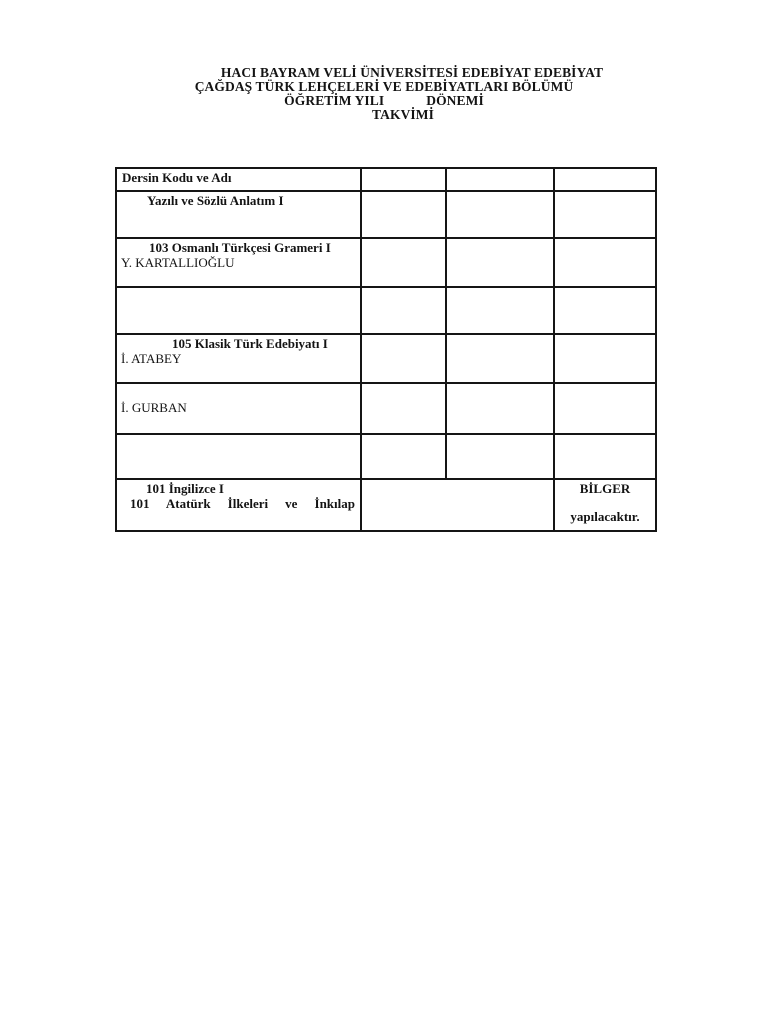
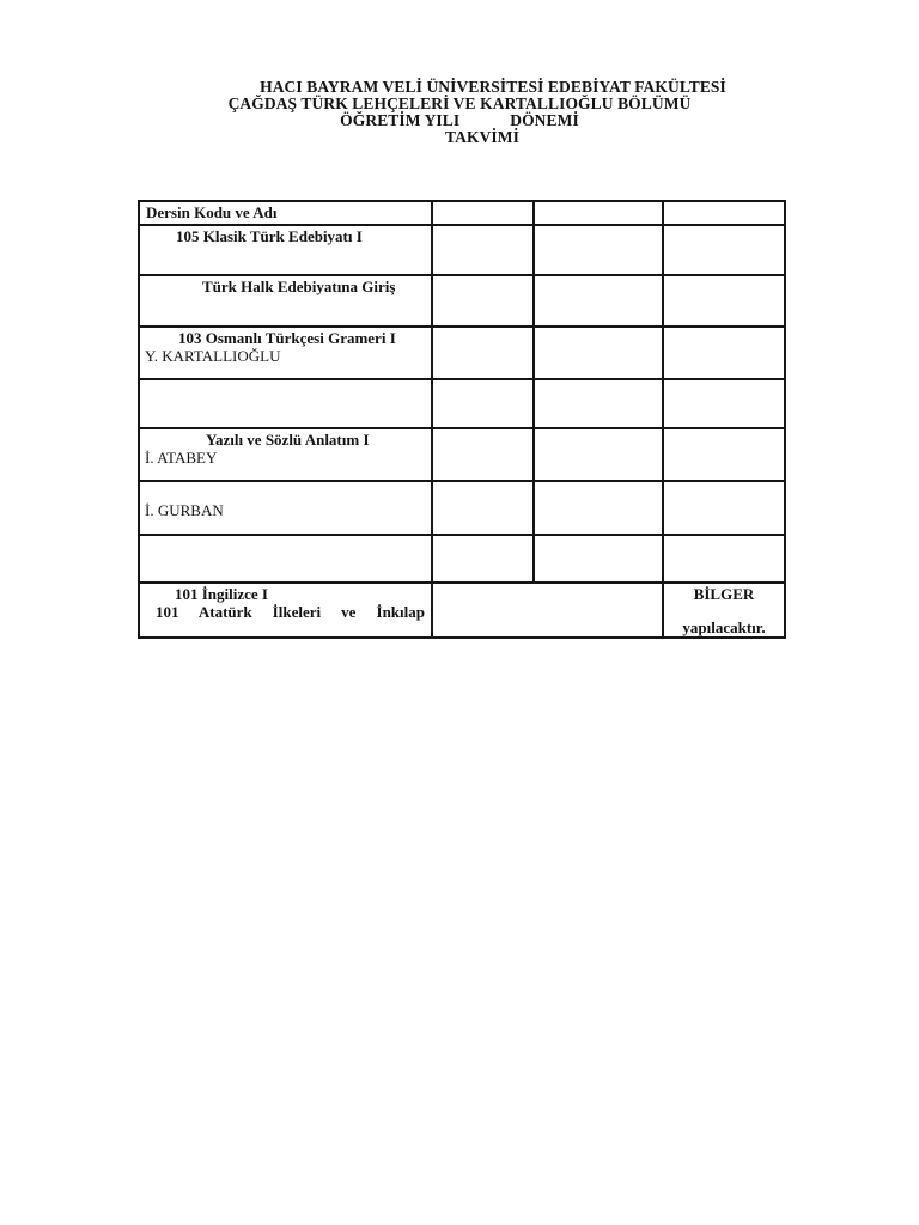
- HACI BAYRAM VELİ ÜNİVERSİTESİ EDEBİYAT EDEBİYAT
+ HACI BAYRAM VELİ ÜNİVERSİTESİ EDEBİYAT FAKÜLTESİ
- ÇAĞDAŞ TÜRK LEHÇELERİ VE EDEBİYATLARI BÖLÜMÜ
+ ÇAĞDAŞ TÜRK LEHÇELERİ VE KARTALLIOĞLU BÖLÜMÜ
  ÖĞRETİM YILI
  DÖNEMİ
  TAKVİMİ
  Dersin Kodu ve Adı
- Yazılı ve Sözlü Anlatım I
+ 105 Klasik Türk Edebiyatı I
+ Türk Halk Edebiyatına Giriş
  103 Osmanlı Türkçesi Grameri I Y. KARTALLIOĞLU
- 105 Klasik Türk Edebiyatı I İ. ATABEY
+ Yazılı ve Sözlü Anlatım I İ. ATABEY
  İ. GURBAN
  101 İngilizce I 101 Atatürk İlkeleri ve İnkılap		BİLGER yapılacaktır.
